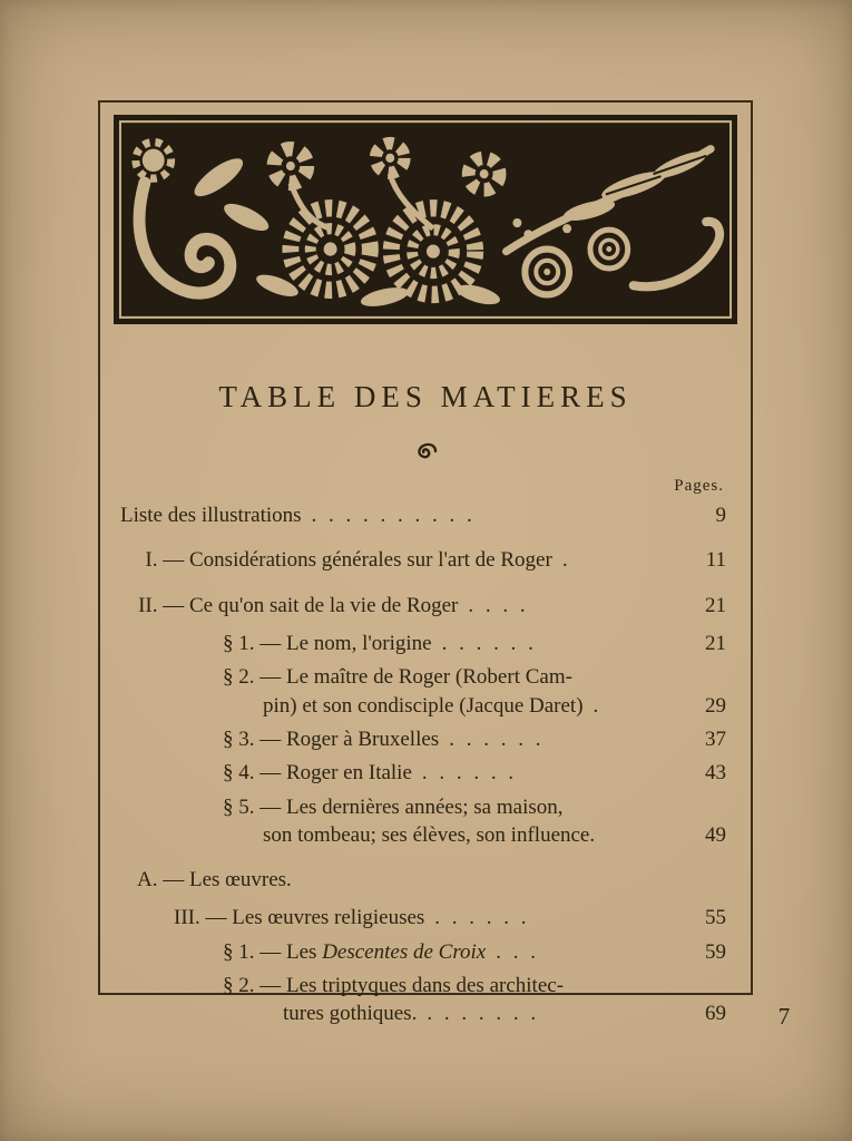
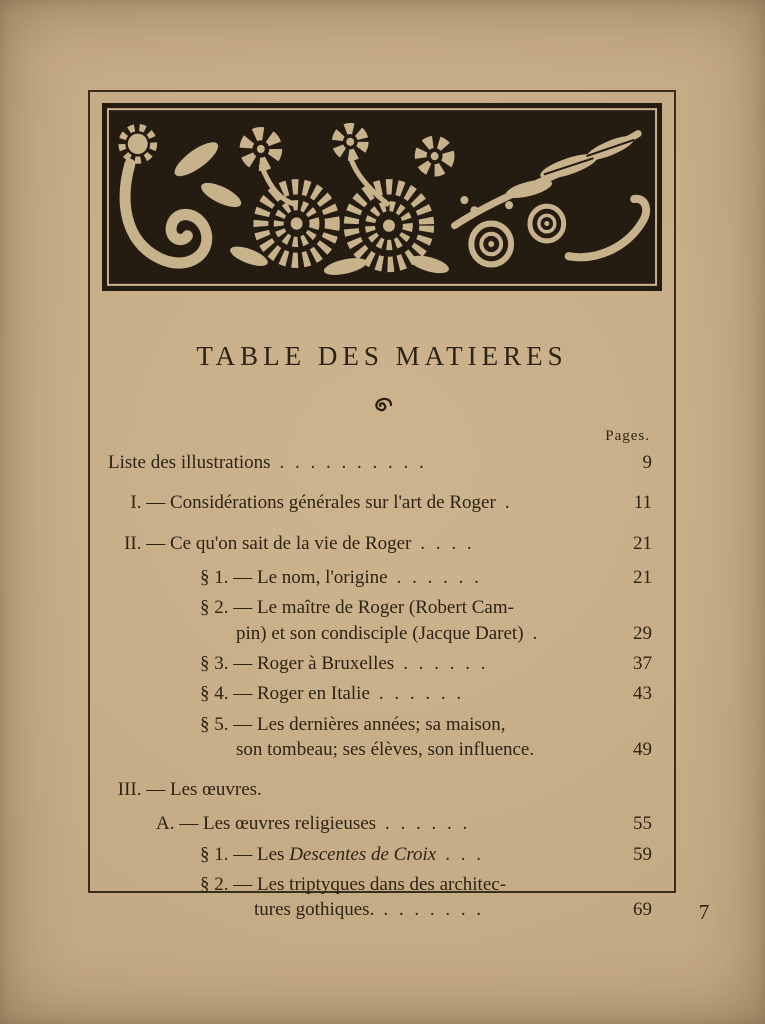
  TABLE DES MATIERES
  Pages.
  Liste des illustrations
  . . . . . . . . . .
  9
  I. —
  Considérations générales sur l'art de Roger
  .
  11
  II. —
  Ce qu'on sait de la vie de Roger
  . . . .
  21
  § 1. —
  Le nom, l'origine
  . . . . . .
  21
  § 2. —
  Le maître de Roger (Robert Cam-
  pin) et son condisciple (Jacque Daret)
  .
  29
  § 3. —
  Roger à Bruxelles
  . . . . . .
  37
  § 4. —
  Roger en Italie
  . . . . . .
  43
  § 5. —
  Les dernières années; sa maison,
  son tombeau; ses élèves, son influence.
  49
- A. —
+ III. —
  Les œuvres.
- III. —
+ A. —
  Les œuvres religieuses
  . . . . . .
  55
  § 1. —
  Les Descentes de Croix
  . . .
  59
  § 2. —
  Les triptyques dans des architec-
  tures gothiques.
  . . . . . . .
  69
  7
